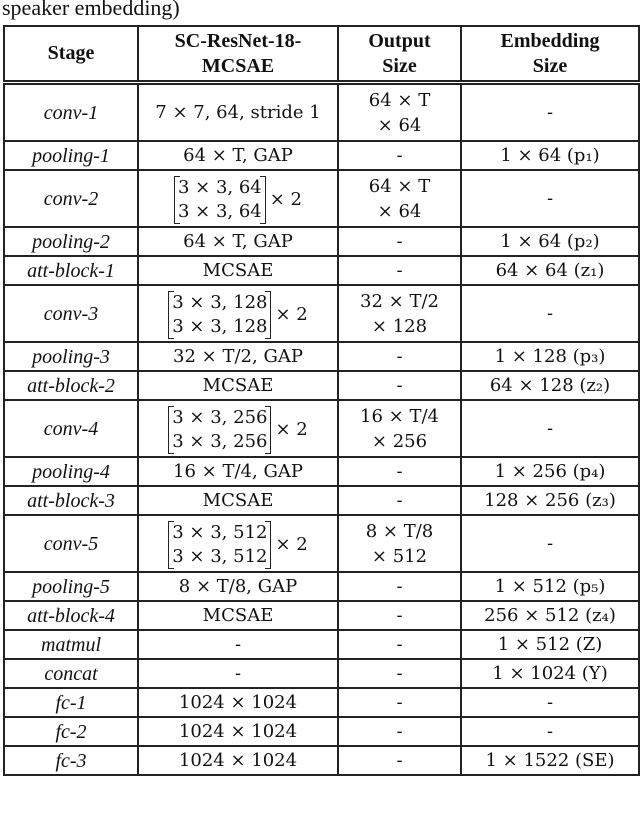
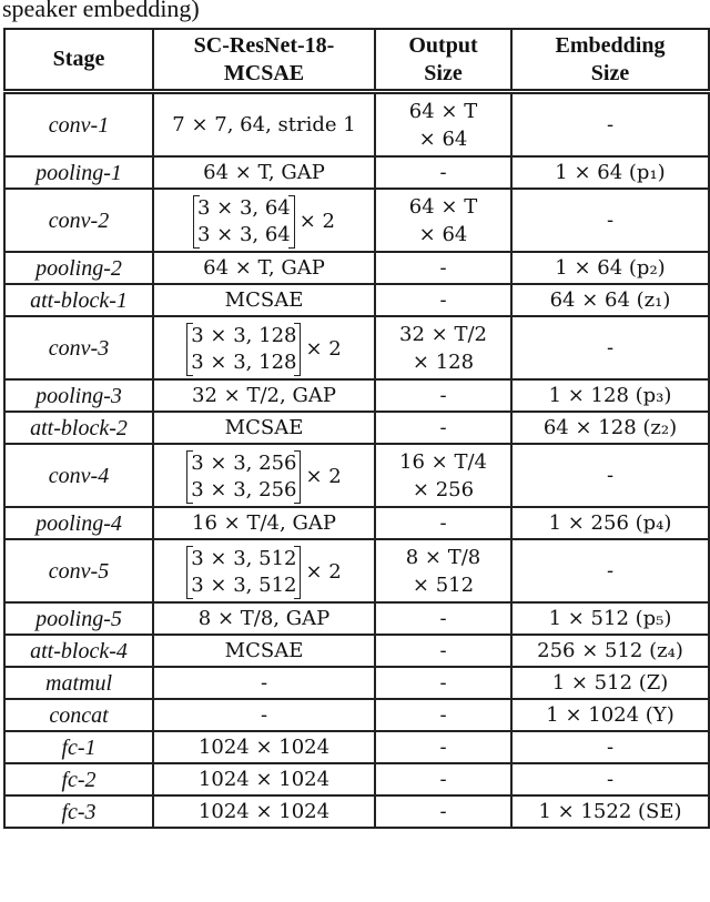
  speaker embedding)
  Stage	SC-ResNet-18-MCSAE	OutputSize	EmbeddingSize
  conv-1	7 × 7, 64, stride 1	64 × T× 64	-
  pooling-1	64 × T, GAP	-	1 × 64 (p₁)
  conv-2	3 × 3, 643 × 3, 64× 2	64 × T× 64	-
  pooling-2	64 × T, GAP	-	1 × 64 (p₂)
  att-block-1	MCSAE	-	64 × 64 (z₁)
  conv-3	3 × 3, 1283 × 3, 128× 2	32 × T/2× 128	-
  pooling-3	32 × T/2, GAP	-	1 × 128 (p₃)
  att-block-2	MCSAE	-	64 × 128 (z₂)
  conv-4	3 × 3, 2563 × 3, 256× 2	16 × T/4× 256	-
  pooling-4	16 × T/4, GAP	-	1 × 256 (p₄)
- att-block-3	MCSAE	-	128 × 256 (z₃)
  conv-5	3 × 3, 5123 × 3, 512× 2	8 × T/8× 512	-
  pooling-5	8 × T/8, GAP	-	1 × 512 (p₅)
  att-block-4	MCSAE	-	256 × 512 (z₄)
  matmul	-	-	1 × 512 (Z)
  concat	-	-	1 × 1024 (Y)
  fc-1	1024 × 1024	-	-
  fc-2	1024 × 1024	-	-
  fc-3	1024 × 1024	-	1 × 1522 (SE)
